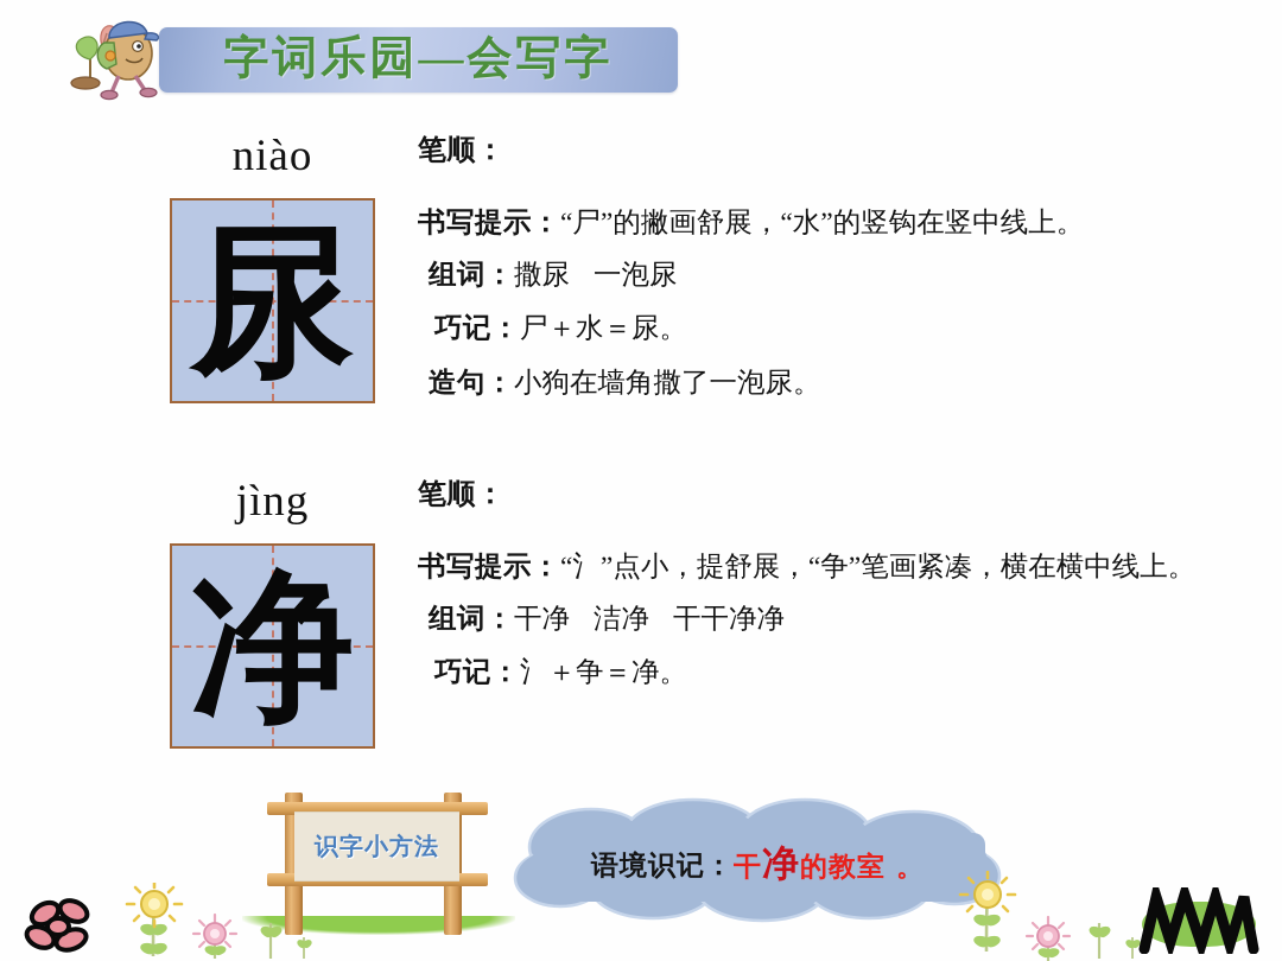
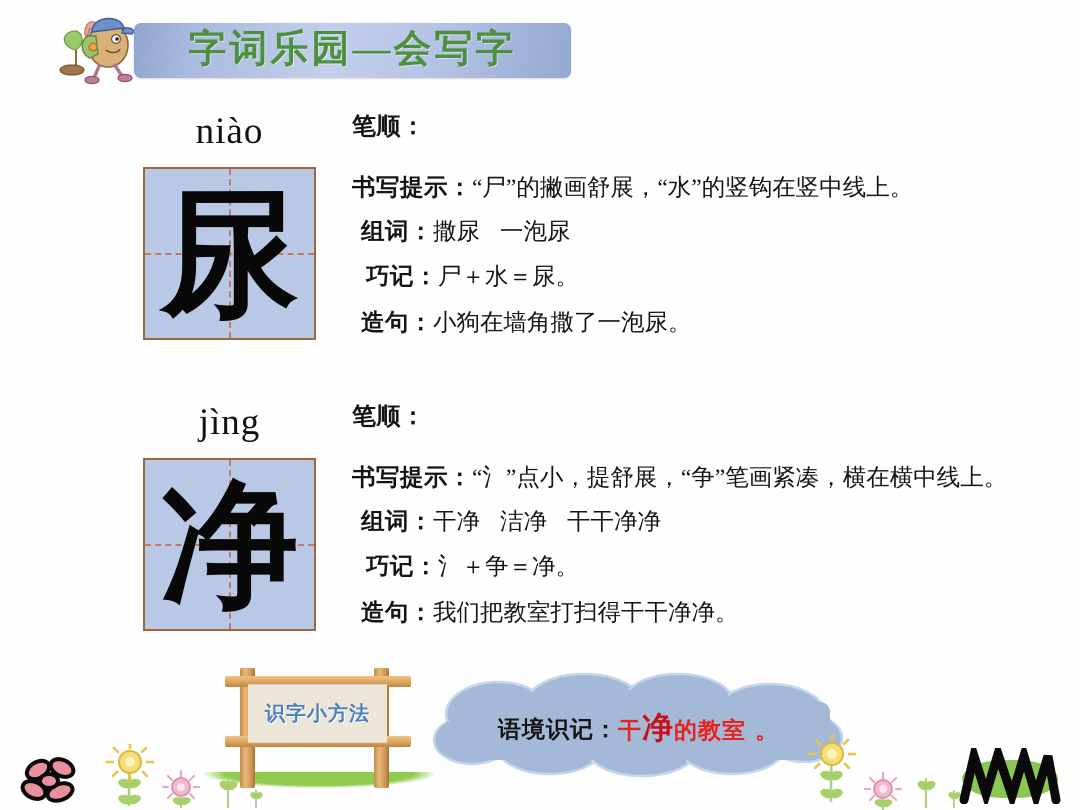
  字词乐园—会写字
  niào
  尿
  笔顺：
  书写提示：“尸”的撇画舒展，“水”的竖钩在竖中线上。
  组词：撒尿 一泡尿
  巧记：尸＋水＝尿。
  造句：小狗在墙角撒了一泡尿。
  jìng
  净
  笔顺：
  书写提示：“氵”点小，提舒展，“争”笔画紧凑，横在横中线上。
  组词：干净 洁净 干干净净
  巧记：氵＋争＝净。
+ 造句：我们把教室打扫得干干净净。
  识字小方法
  语境识记：
  干净的教室 。
